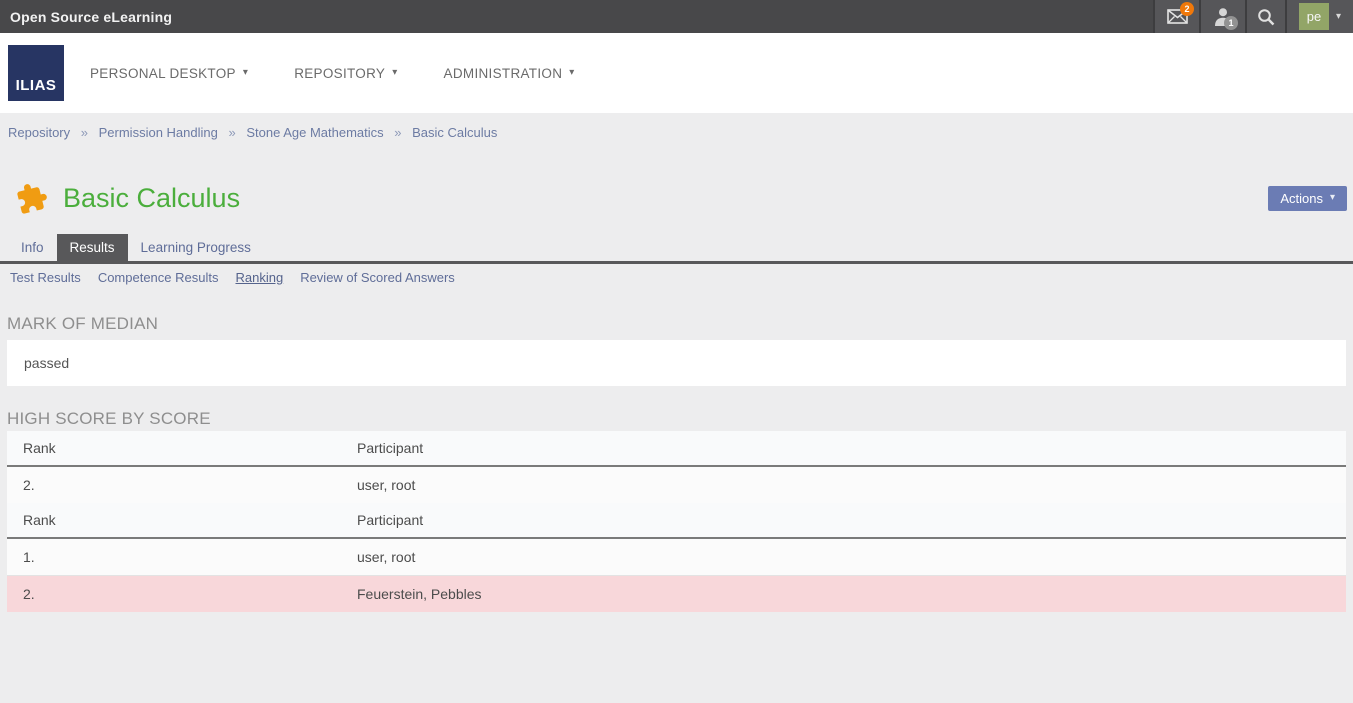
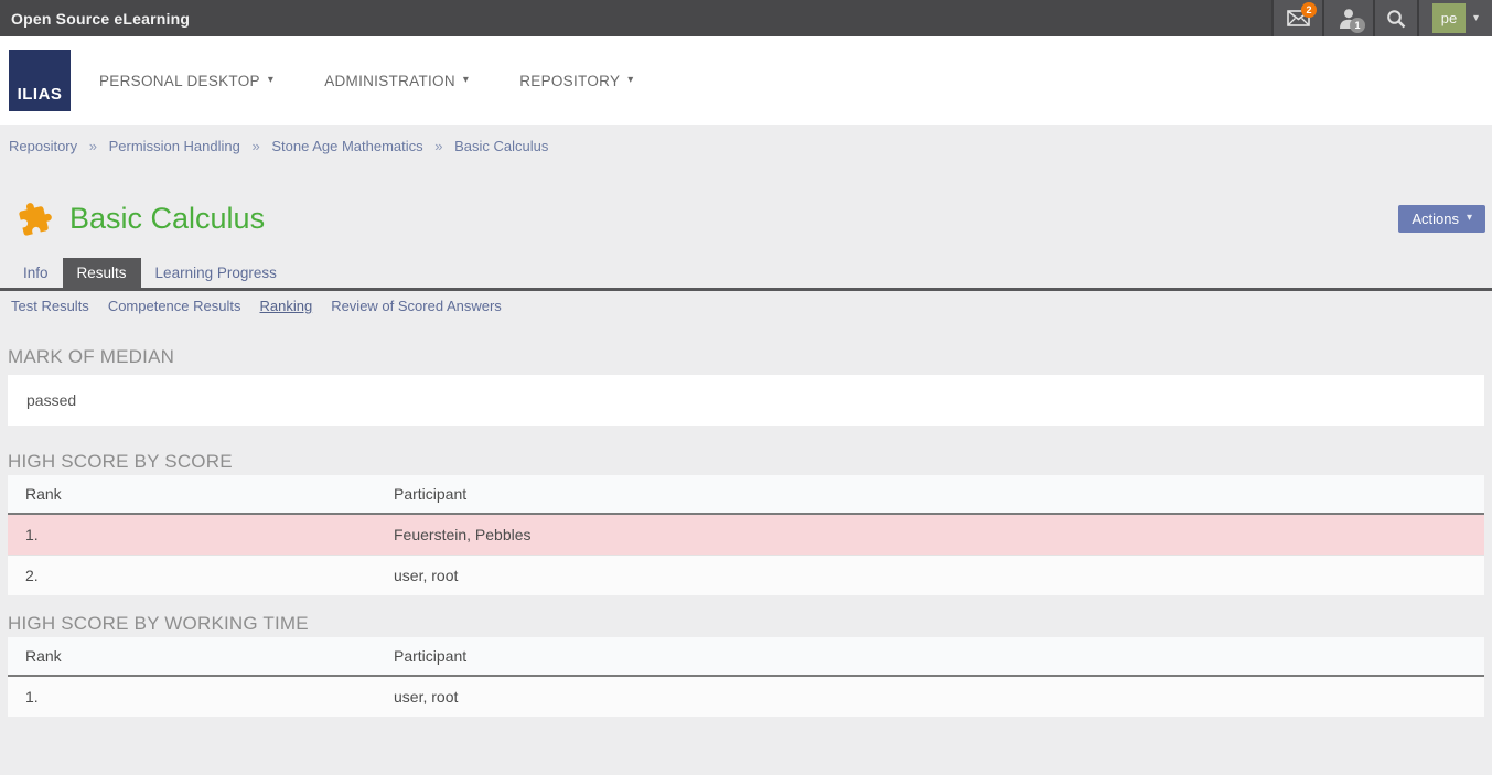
  Open Source eLearning
  2
  1
  pe
  ▾
  ILIAS
  PERSONAL DESKTOP
  ▾
- REPOSITORY
+ ADMINISTRATION
  ▾
- ADMINISTRATION
+ REPOSITORY
  ▾
  Repository » Permission Handling » Stone Age Mathematics » Basic Calculus
  Basic Calculus
  Actions
  ▾
  Info
  Results
  Learning Progress
  Test Results
  Competence Results
  Ranking
  Review of Scored Answers
  MARK OF MEDIAN
  passed
  HIGH SCORE BY SCORE
  Rank	Participant
+ 1.	Feuerstein, Pebbles
  2.	user, root
+ HIGH SCORE BY WORKING TIME
  Rank	Participant
  1.	user, root
- 2.	Feuerstein, Pebbles
